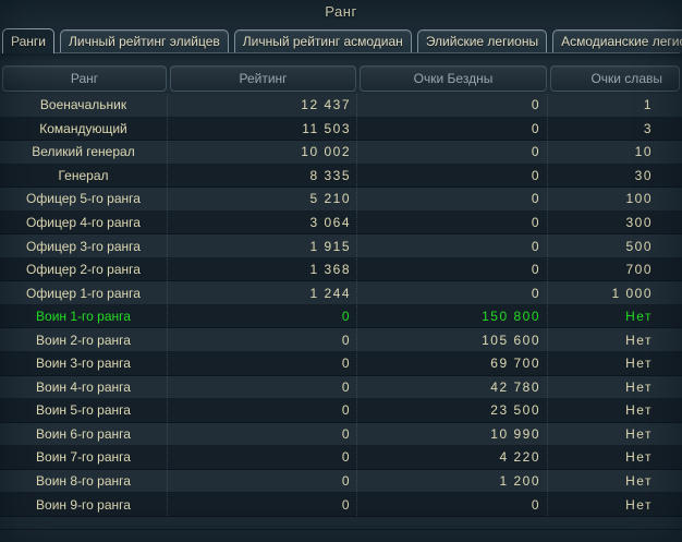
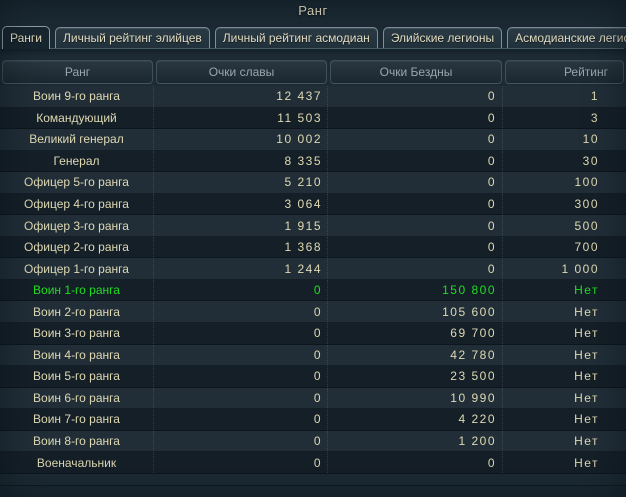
  Ранг
  Ранги
  Личный рейтинг элийцев
  Личный рейтинг асмодиан
  Элийские легионы
  Асмодианские леги
  Ранг
- Рейтинг
+ Очки славы
  Очки Бездны
- Очки славы
+ Рейтинг
- Военачальник
+ Воин 9-го ранга
  12 437
  0
  1
  Командующий
  11 503
  0
  3
  Великий генерал
  10 002
  0
  10
  Генерал
  8 335
  0
  30
  Офицер 5-го ранга
  5 210
  0
  100
  Офицер 4-го ранга
  3 064
  0
  300
  Офицер 3-го ранга
  1 915
  0
  500
  Офицер 2-го ранга
  1 368
  0
  700
  Офицер 1-го ранга
  1 244
  0
  1 000
  Воин 1-го ранга
  0
  150 800
  Нет
  Воин 2-го ранга
  0
  105 600
  Нет
  Воин 3-го ранга
  0
  69 700
  Нет
  Воин 4-го ранга
  0
  42 780
  Нет
  Воин 5-го ранга
  0
  23 500
  Нет
  Воин 6-го ранга
  0
  10 990
  Нет
  Воин 7-го ранга
  0
  4 220
  Нет
  Воин 8-го ранга
  0
  1 200
  Нет
- Воин 9-го ранга
+ Военачальник
  0
  0
  Нет
